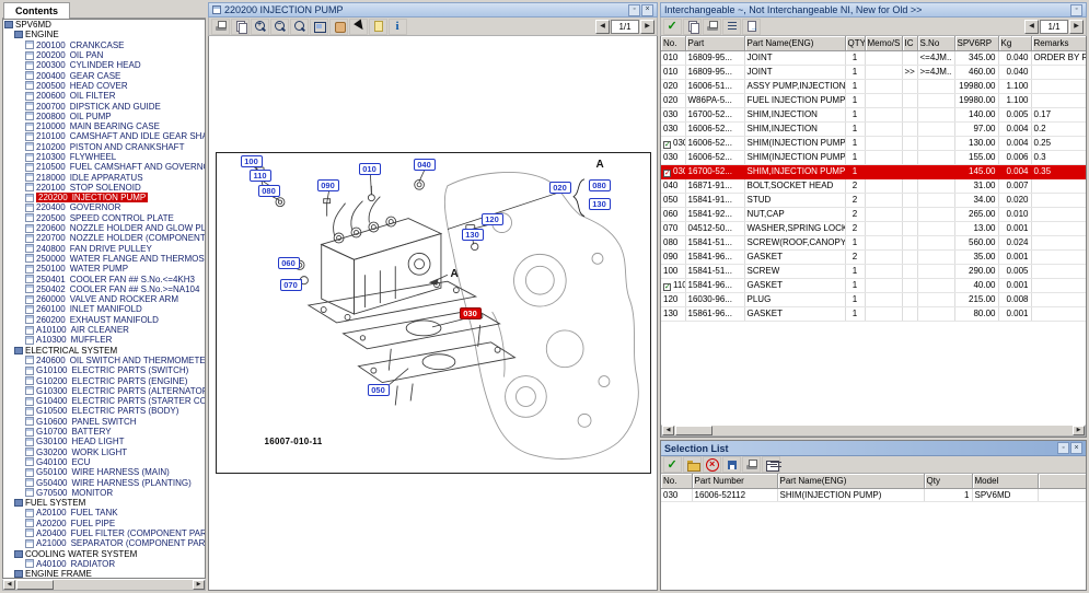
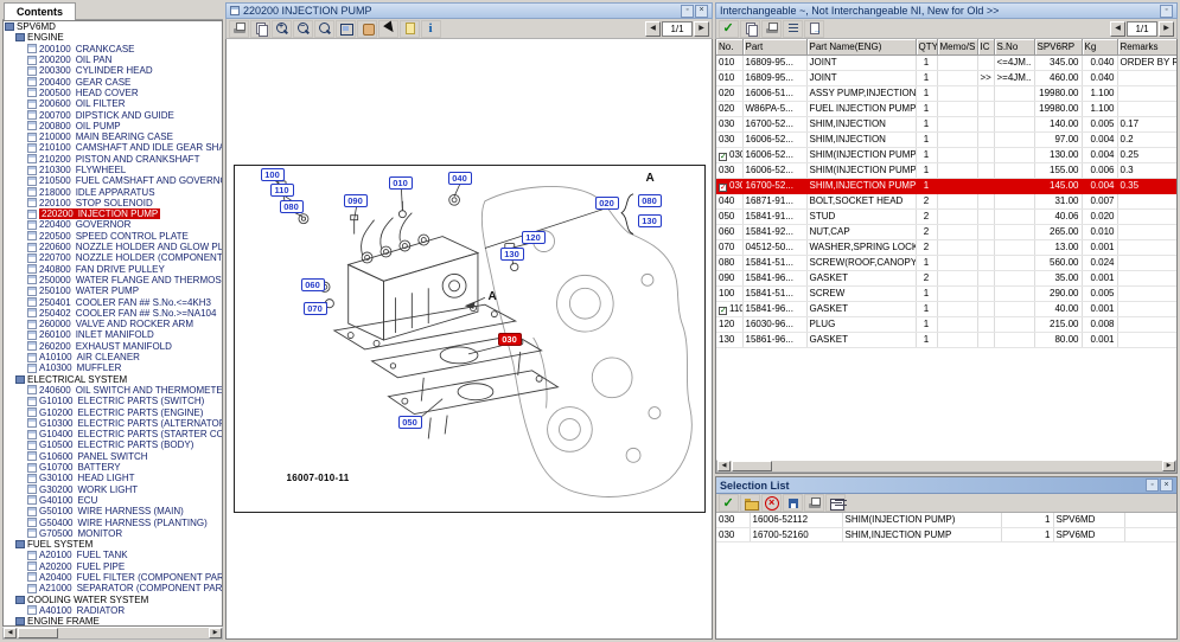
  Contents
  SPV6MD
  ENGINE
  200100 CRANKCASE
  200200 OIL PAN
  200300 CYLINDER HEAD
  200400 GEAR CASE
  200500 HEAD COVER
  200600 OIL FILTER
  200700 DIPSTICK AND GUIDE
  200800 OIL PUMP
  210000 MAIN BEARING CASE
  210100 CAMSHAFT AND IDLE GEAR SH
  210200 PISTON AND CRANKSHAFT
  210300 FLYWHEEL
  210500 FUEL CAMSHAFT AND GOVERN
  218000 IDLE APPARATUS
  220100 STOP SOLENOID
  220200 INJECTION PUMP
  220400 GOVERNOR
  220500 SPEED CONTROL PLATE
  220600 NOZZLE HOLDER AND GLOW PL
  220700 NOZZLE HOLDER (COMPONENT
  240800 FAN DRIVE PULLEY
  250000 WATER FLANGE AND THERMOS
  250100 WATER PUMP
  250401 COOLER FAN ## S.No.<=4KH3
  250402 COOLER FAN ## S.No.>=NA104
  260000 VALVE AND ROCKER ARM
  260100 INLET MANIFOLD
  260200 EXHAUST MANIFOLD
  A10100 AIR CLEANER
  A10300 MUFFLER
  ELECTRICAL SYSTEM
  240600 OIL SWITCH AND THERMOMETE
  G10100 ELECTRIC PARTS (SWITCH)
  G10200 ELECTRIC PARTS (ENGINE)
  G10300 ELECTRIC PARTS (ALTERNATO
  G10400 ELECTRIC PARTS (STARTER CO
  G10500 ELECTRIC PARTS (BODY)
  G10600 PANEL SWITCH
  G10700 BATTERY
  G30100 HEAD LIGHT
  G30200 WORK LIGHT
  G40100 ECU
  G50100 WIRE HARNESS (MAIN)
  G50400 WIRE HARNESS (PLANTING)
  G70500 MONITOR
  FUEL SYSTEM
  A20100 FUEL TANK
  A20200 FUEL PIPE
  A20400 FUEL FILTER (COMPONENT PAR
  A21000 SEPARATOR (COMPONENT PAR
  COOLING WATER SYSTEM
  A40100 RADIATOR
  ENGINE FRAME
  220200 INJECTION PUMP
  1/1
  16007-010-11
  100
  110
  080
  090
  010
  040
  020
  080
  130
  120
  130
  060
  070
  030
  050
  A
  A
  Interchangeable ~, Not Interchangeable NI, New for Old >>
  1/1
  No.	Part	Part Name(ENG)	QTY	Memo/S	IC	S.No	SPV6RP	Kg	Remarks
  010	16809-95...	JOINT	1			<=4JM..	345.00	0.040	ORDER BY R
  010	16809-95...	JOINT	1		>>	>=4JM..	460.00	0.040
  020	16006-51...	ASSY PUMP,INJECTION	1				19980.00	1.100
  020	W86PA-5...	FUEL INJECTION PUMP	1				19980.00	1.100
  030	16700-52...	SHIM,INJECTION	1				140.00	0.005	0.17
  030	16006-52...	SHIM,INJECTION	1				97.00	0.004	0.2
  03	16006-52...	SHIM(INJECTION PUMP	1				130.00	0.004	0.25
  030	16006-52...	SHIM(INJECTION PUMP	1				155.00	0.006	0.3
  03	16700-52...	SHIM,INJECTION PUMP	1				145.00	0.004	0.35
  040	16871-91...	BOLT,SOCKET HEAD	2				31.00	0.007
- 050	15841-91...	STUD	2				34.00	0.020
+ 050	15841-91...	STUD	2				40.06	0.020
  060	15841-92...	NUT,CAP	2				265.00	0.010
  070	04512-50...	WASHER,SPRING LOCK	2				13.00	0.001
  080	15841-51...	SCREW(ROOF,CANOPY	1				560.00	0.024
  090	15841-96...	GASKET	2				35.00	0.001
  100	15841-51...	SCREW	1				290.00	0.005
  110	15841-96...	GASKET	1				40.00	0.001
  120	16030-96...	PLUG	1				215.00	0.008
  130	15861-96...	GASKET	1				80.00	0.001
  Selection List
- No.	Part Number	Part Name(ENG)	Qty	Model
  030	16006-52112	SHIM(INJECTION PUMP)	1	SPV6MD
+ 030	16700-52160	SHIM,INJECTION PUMP	1	SPV6MD
